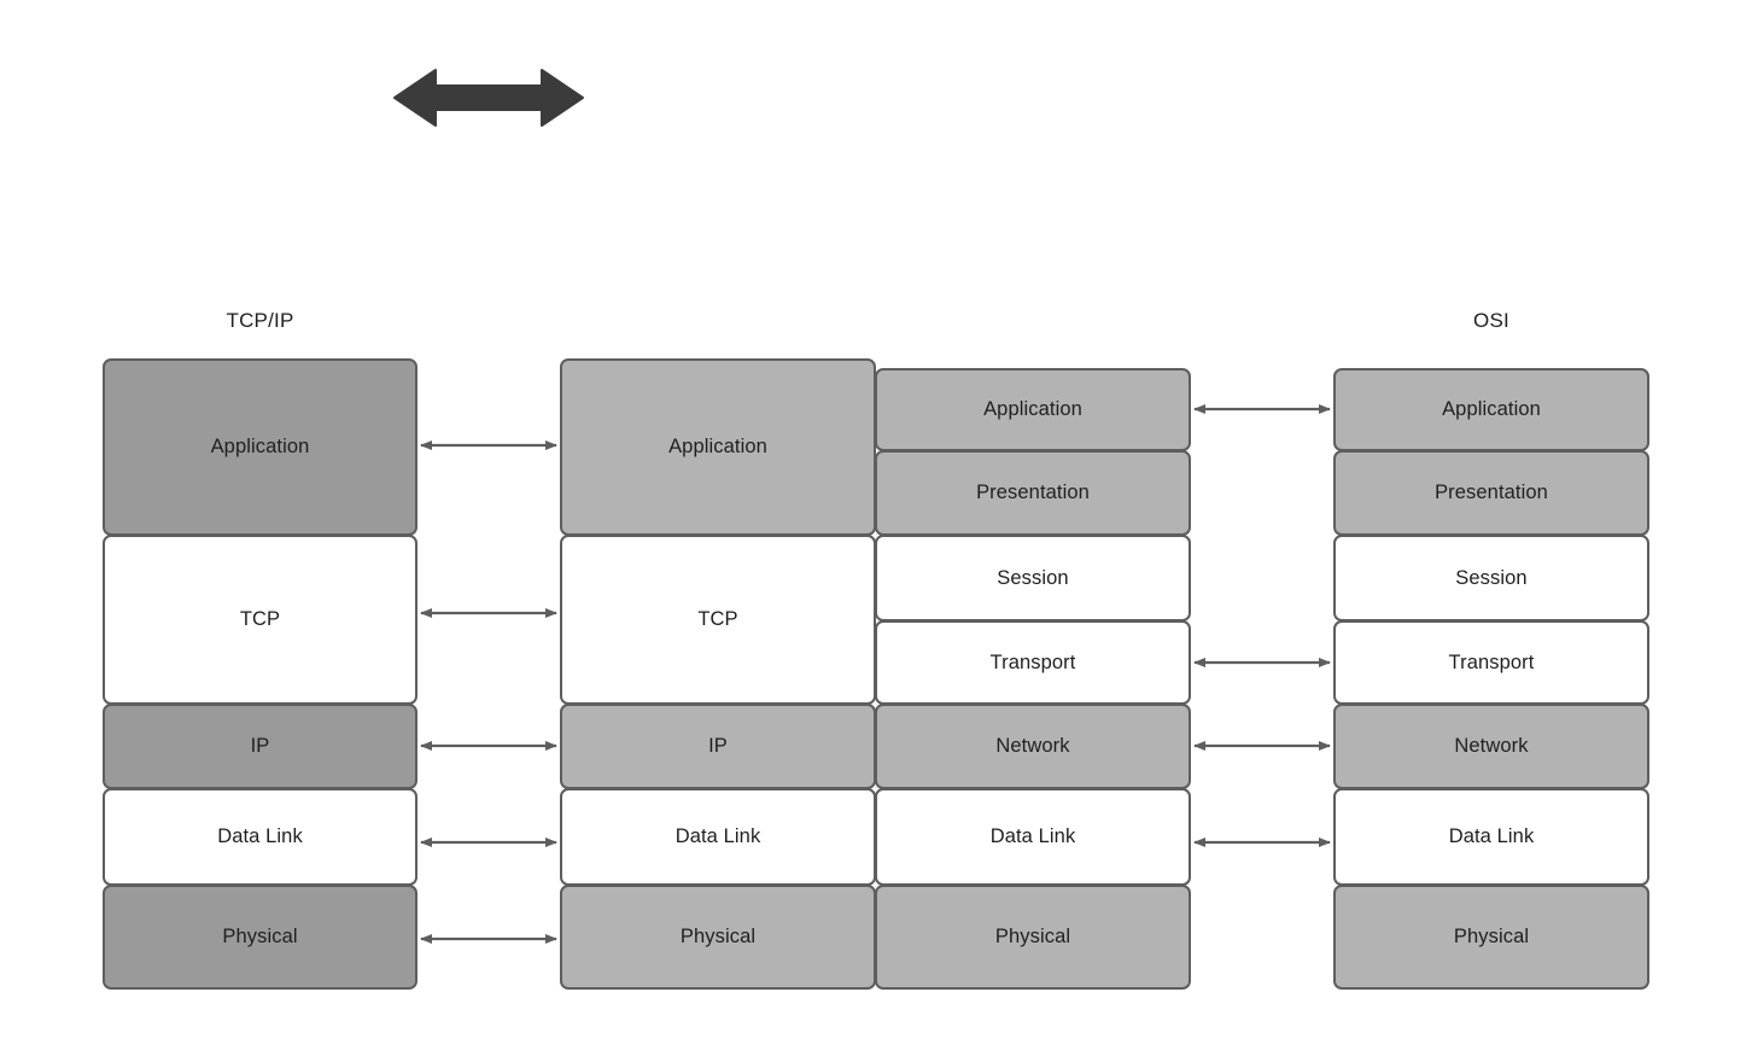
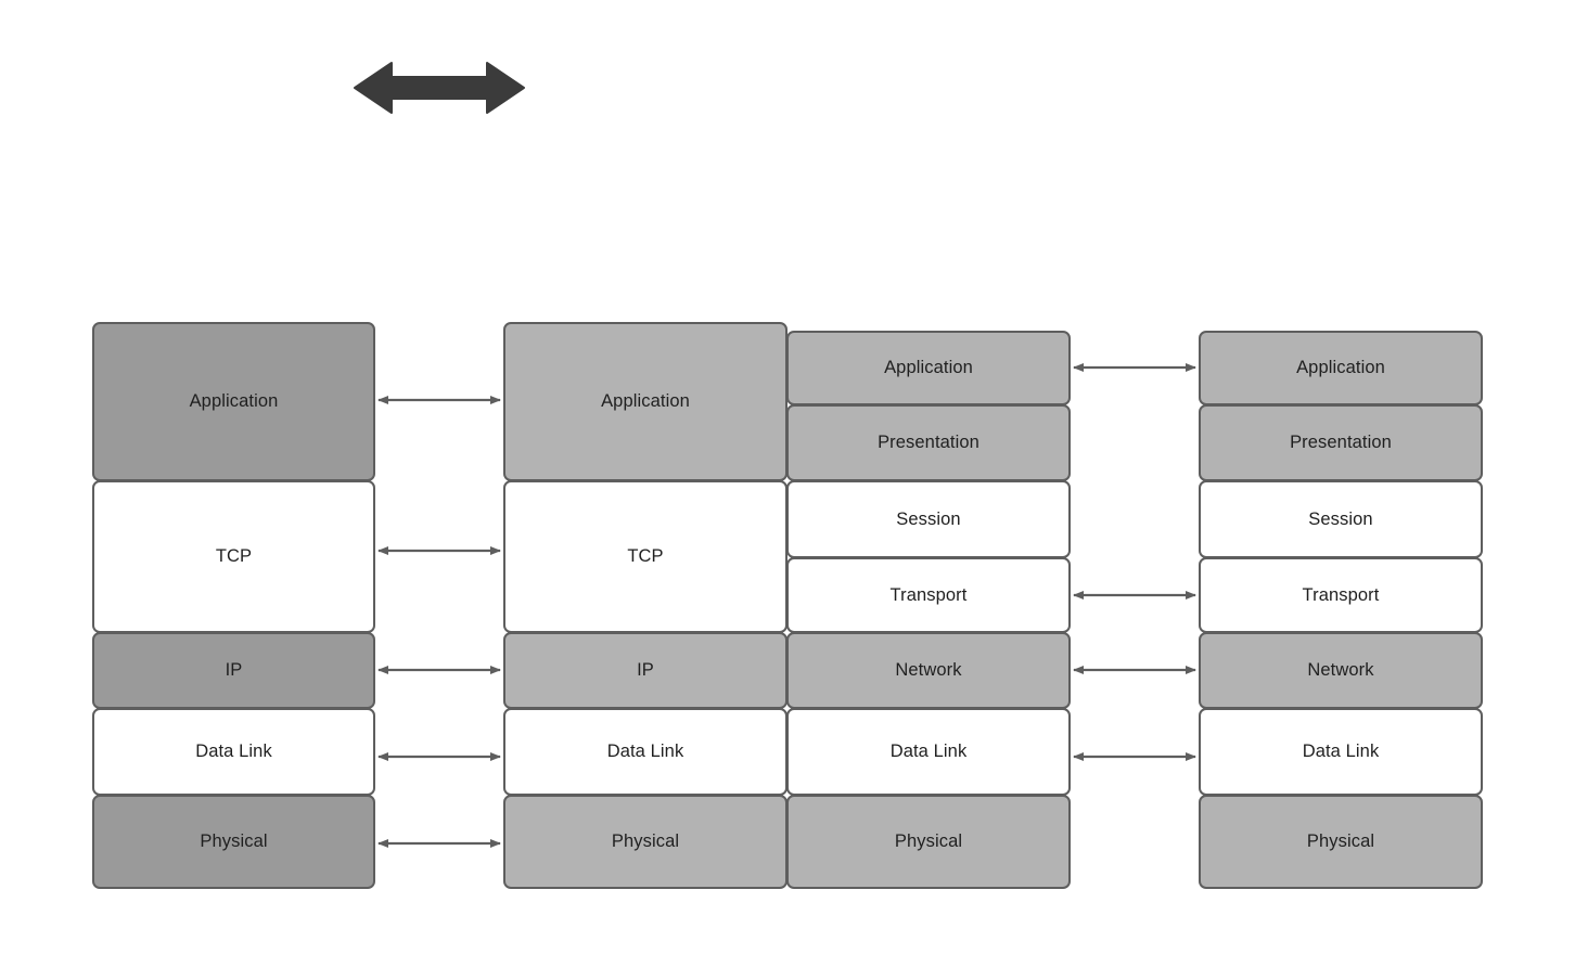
- TCP/IP
- OSI
  Application
  TCP
  IP
  Data Link
  Physical
  Application
  TCP
  IP
  Data Link
  Physical
  Application
  Presentation
  Session
  Transport
  Network
  Data Link
  Physical
  Application
  Presentation
  Session
  Transport
  Network
  Data Link
  Physical
